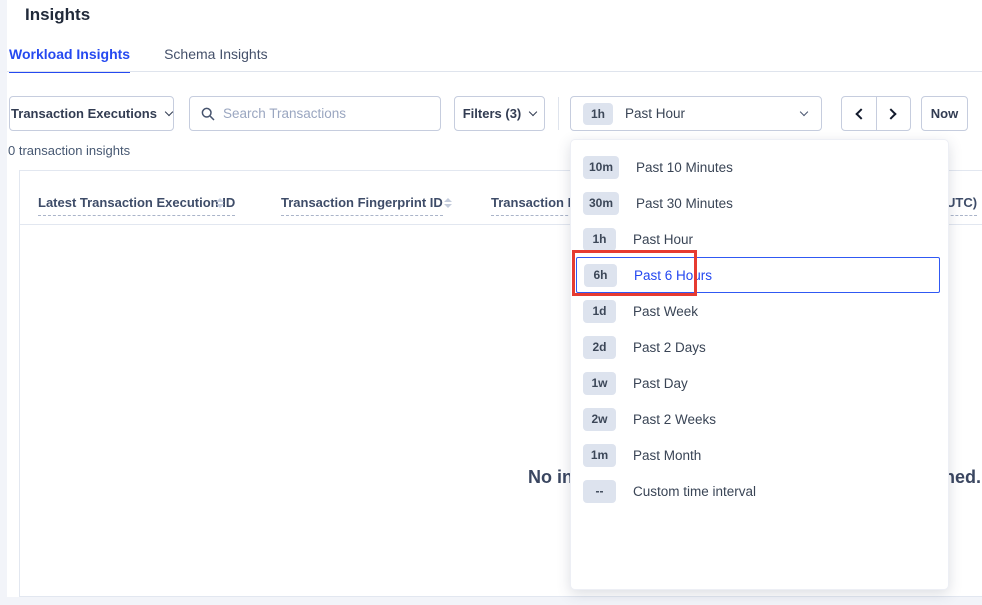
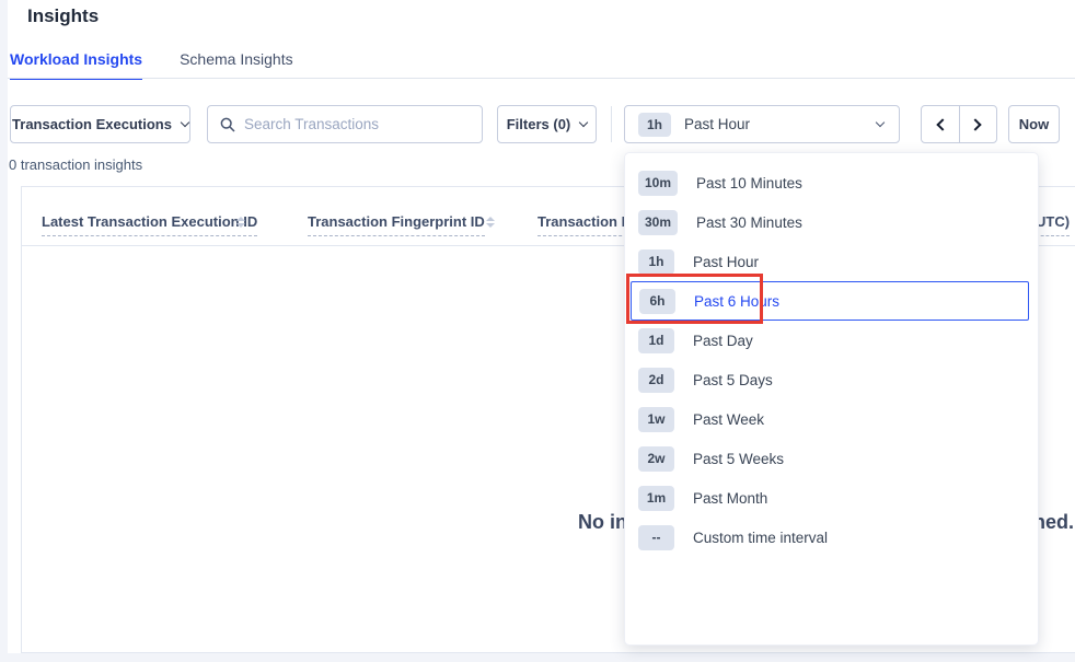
  Insights
  Workload Insights
  Schema Insights
  Transaction Executions
  Search Transactions
- Filters (3)
+ Filters (0)
  1h
  Past Hour
  Now
  0 transaction insights
  UTC)
  Latest Transaction Execution ID
  Transaction Fingerprint ID
  Transaction
  No in
  ned.
  10m
  Past 10 Minutes
  30m
  Past 30 Minutes
  1h
  Past Hour
  6h
  Past 6 Hours
  1d
- Past Week
+ Past Day
  2d
- Past 2 Days
+ Past 5 Days
  1w
- Past Day
+ Past Week
  2w
- Past 2 Weeks
+ Past 5 Weeks
  1m
  Past Month
  --
  Custom time interval
